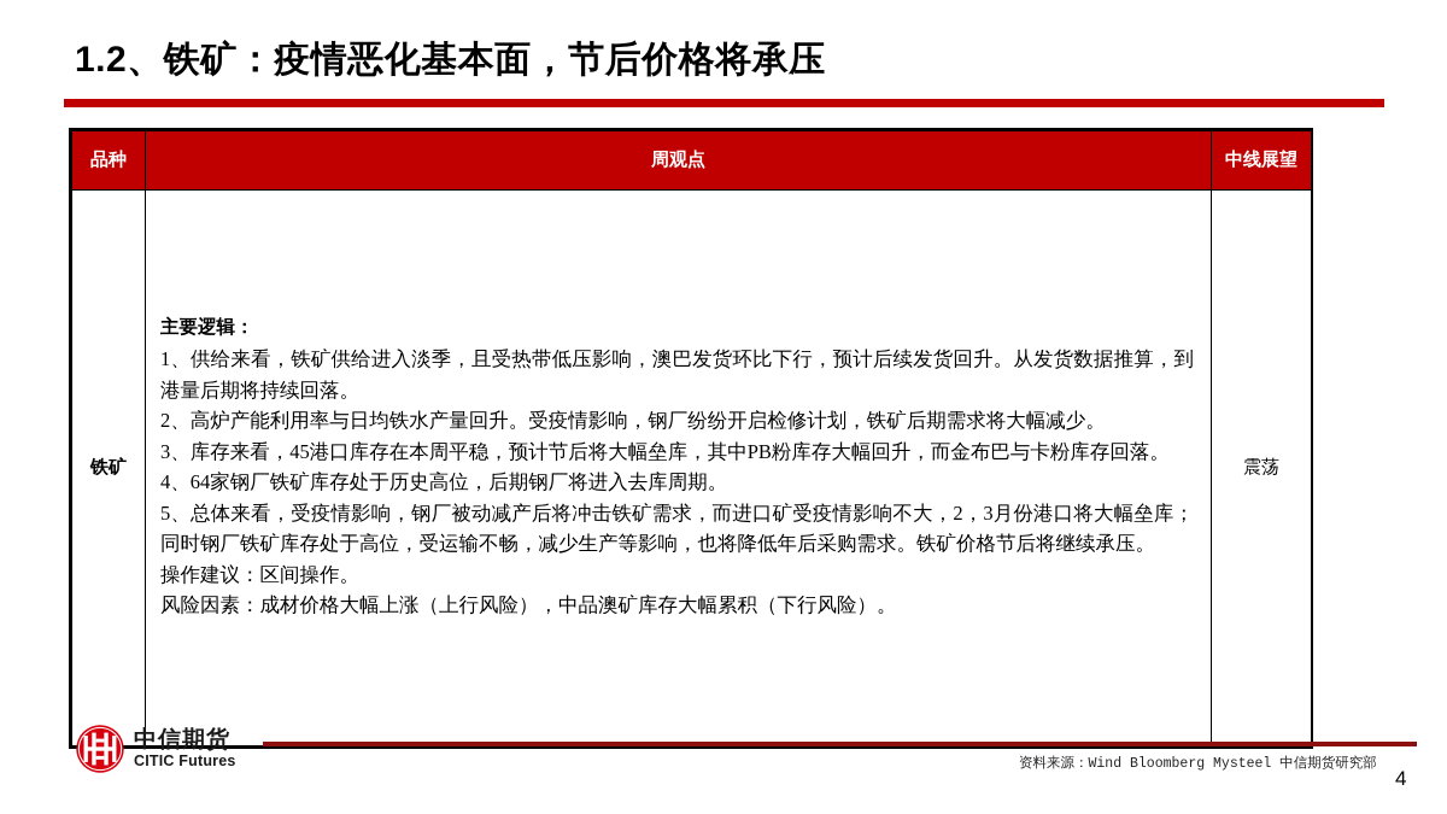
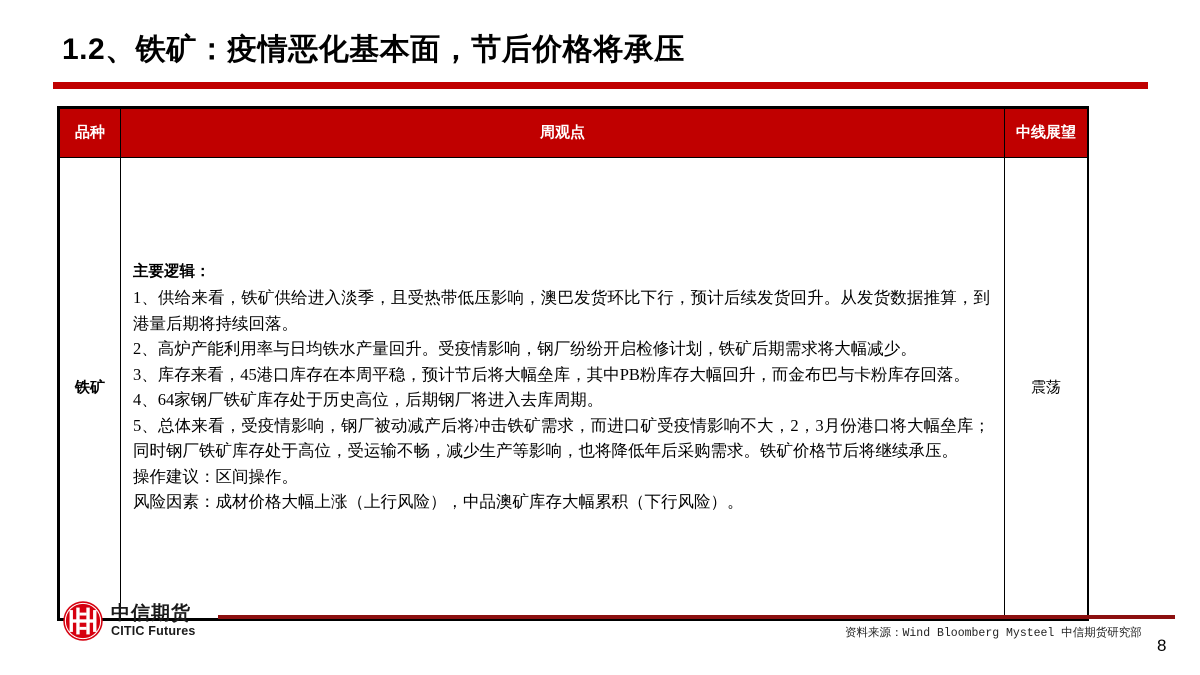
  1.2、铁矿：疫情恶化基本面，节后价格将承压
  品种	周观点	中线展望
  铁矿	主要逻辑： 1、供给来看，铁矿供给进入淡季，且受热带低压影响，澳巴发货环比下行，预计后续发货回升。从发货数据推算，到港量后期将持续回落。 2、高炉产能利用率与日均铁水产量回升。受疫情影响，钢厂纷纷开启检修计划，铁矿后期需求将大幅减少。 3、库存来看，45港口库存在本周平稳，预计节后将大幅垒库，其中PB粉库存大幅回升，而金布巴与卡粉库存回落。 4、64家钢厂铁矿库存处于历史高位，后期钢厂将进入去库周期。 5、总体来看，受疫情影响，钢厂被动减产后将冲击铁矿需求，而进口矿受疫情影响不大，2，3月份港口将大幅垒库；同时钢厂铁矿库存处于高位，受运输不畅，减少生产等影响，也将降低年后采购需求。铁矿价格节后将继续承压。 操作建议：区间操作。 风险因素：成材价格大幅上涨（上行风险），中品澳矿库存大幅累积（下行风险）。	震荡
  中信期货
  CITIC Futures
  资料来源：Wind Bloomberg Mysteel 中信期货研究部
- 4
+ 8
